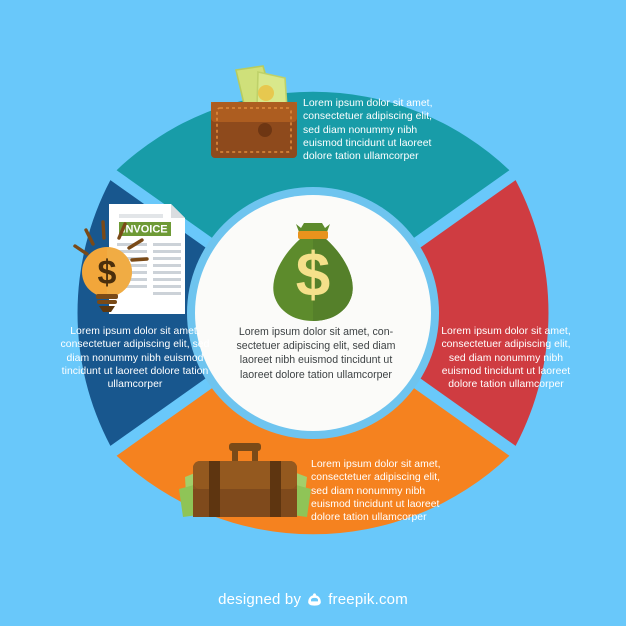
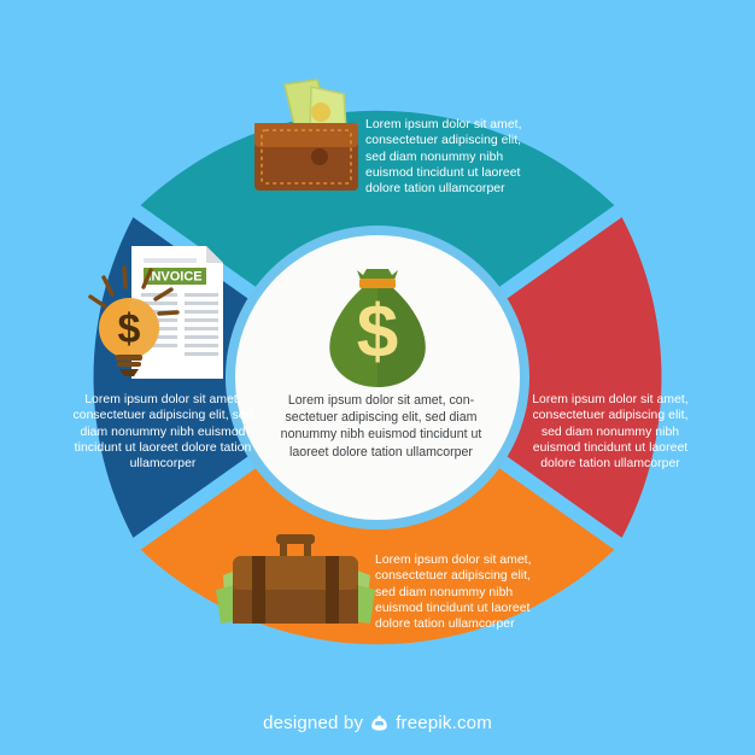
  $
  NVOICE
  $
  Lorem ipsum dolor sit amet, consectetuer adipiscing elit, sed diam nonummy nibh euismod tincidunt ut laoreet dolore tation ullamcorper
  Lorem ipsum dolor sit amet, consectetuer adipiscing elit, sed diam nonummy nibh euismod tincidunt ut laoreet dolore tation ullamcorper
  Lorem ipsum dolor sit amet, consectetuer adipiscing elit, sed diam nonummy nibh euismod tincidunt ut laoreet dolore tation ullamcorper
  Lorem ipsum dolor sit amet, consectetuer adipiscing elit, sed diam nonummy nibh euismod tincidunt ut laoreet dolore tation ullamcorper
- Lorem ipsum dolor sit amet, con-sectetuer adipiscing elit, sed diam laoreet nibh euismod tincidunt ut laoreet dolore tation ullamcorper
+ Lorem ipsum dolor sit amet, con-sectetuer adipiscing elit, sed diam nonummy nibh euismod tincidunt ut laoreet dolore tation ullamcorper
  designed by
  freepik.com
